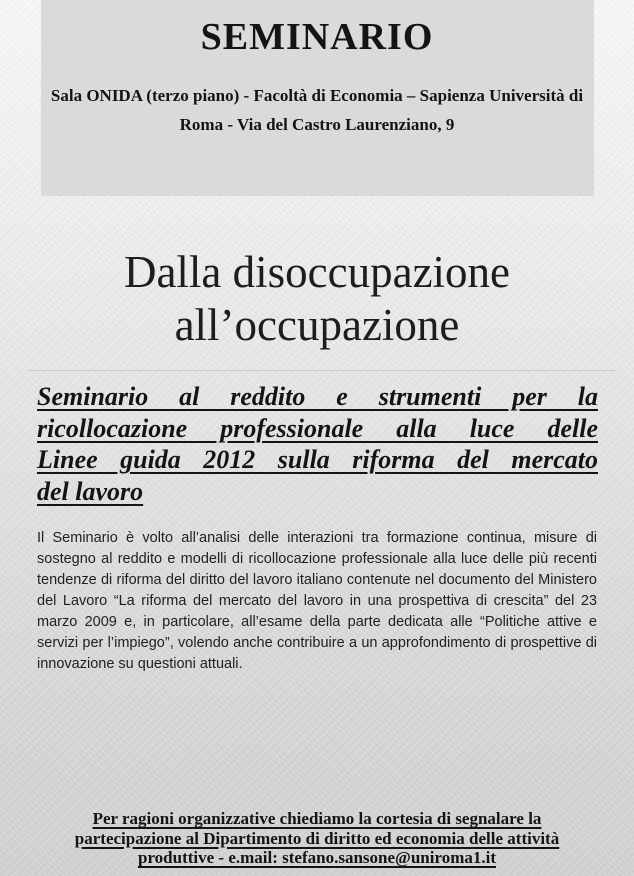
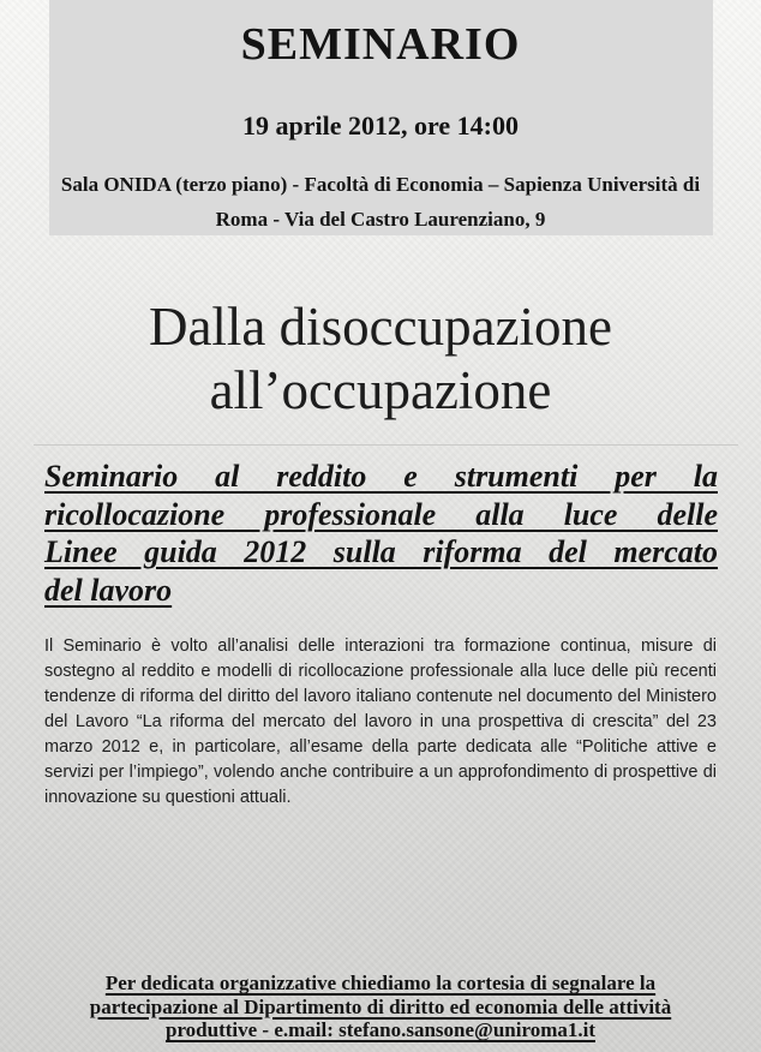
  SEMINARIO
+ 19 aprile 2012, ore 14:00
  Sala ONIDA (terzo piano) - Facoltà di Economia – Sapienza Università di
  Roma - Via del Castro Laurenziano, 9
  Dalla disoccupazione all’occupazione
  Seminario al reddito e strumenti per la
  ricollocazione professionale alla luce delle
  Linee guida 2012 sulla riforma del mercato
  del lavoro
- Il Seminario è volto all’analisi delle interazioni tra formazione continua, misure di sostegno al reddito e modelli di ricollocazione professionale alla luce delle più recenti tendenze di riforma del diritto del lavoro italiano contenute nel documento del Ministero del Lavoro “La riforma del mercato del lavoro in una prospettiva di crescita” del 23 marzo 2009 e, in particolare, all’esame della parte dedicata alle “Politiche attive e servizi per l’impiego”, volendo anche contribuire a un approfondimento di prospettive di innovazione su questioni attuali.
+ Il Seminario è volto all’analisi delle interazioni tra formazione continua, misure di sostegno al reddito e modelli di ricollocazione professionale alla luce delle più recenti tendenze di riforma del diritto del lavoro italiano contenute nel documento del Ministero del Lavoro “La riforma del mercato del lavoro in una prospettiva di crescita” del 23 marzo 2012 e, in particolare, all’esame della parte dedicata alle “Politiche attive e servizi per l’impiego”, volendo anche contribuire a un approfondimento di prospettive di innovazione su questioni attuali.
- Per ragioni organizzative chiediamo la cortesia di segnalare la
+ Per dedicata organizzative chiediamo la cortesia di segnalare la
  partecipazione al Dipartimento di diritto ed economia delle attività
  produttive - e.mail: stefano.sansone@uniroma1.it
